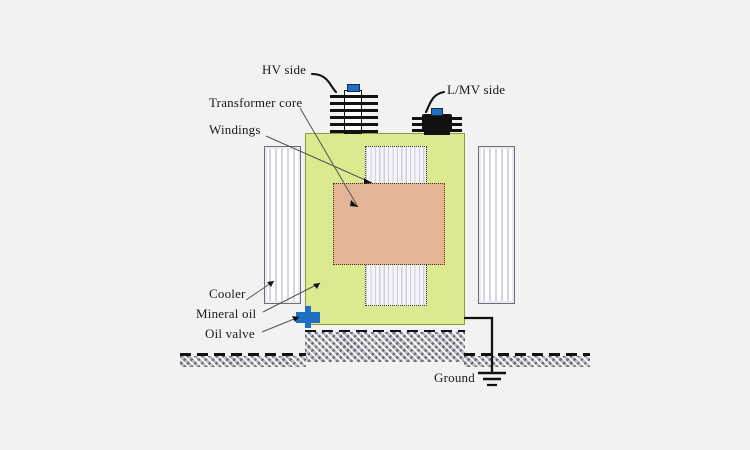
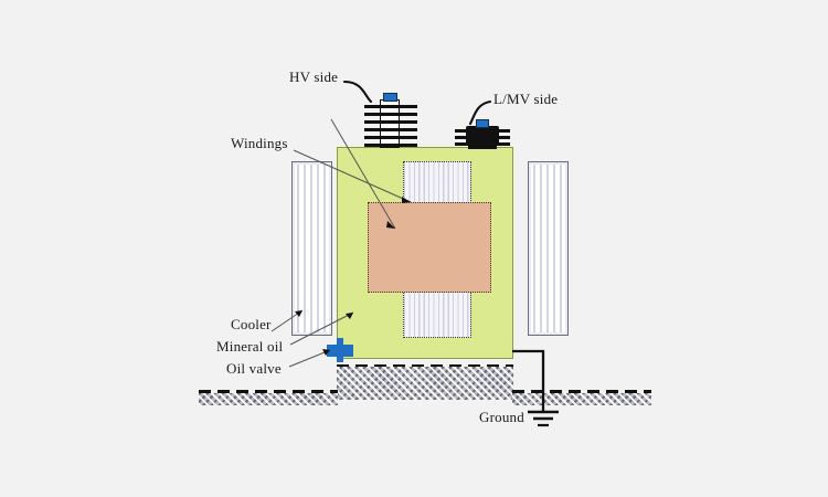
  HV side
  L/MV side
- Transformer core
  Windings
  Cooler
  Mineral oil
  Oil valve
  Ground
